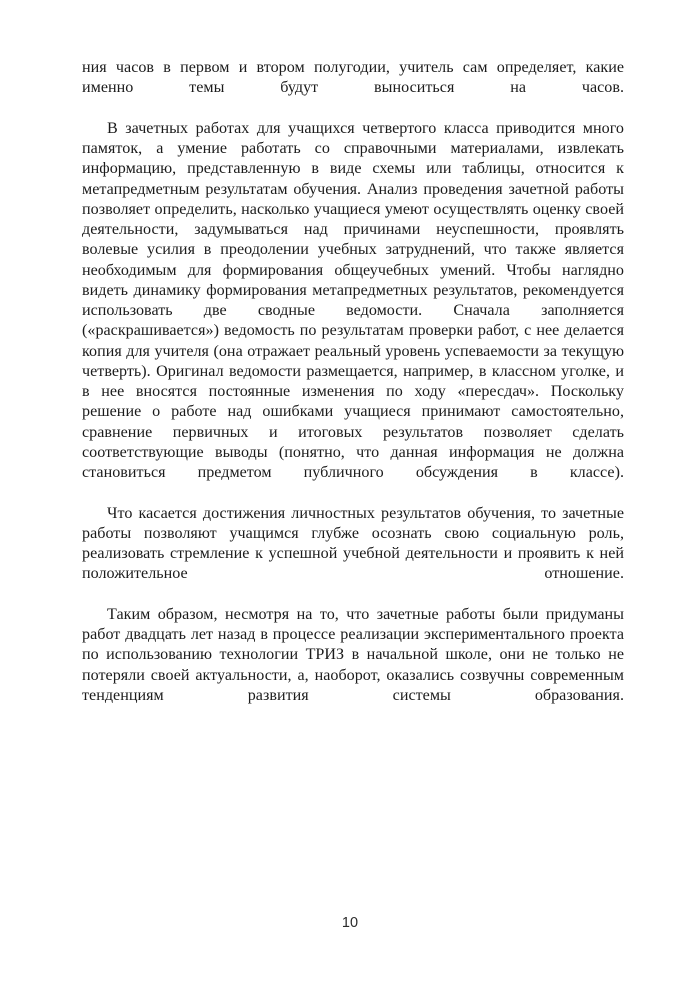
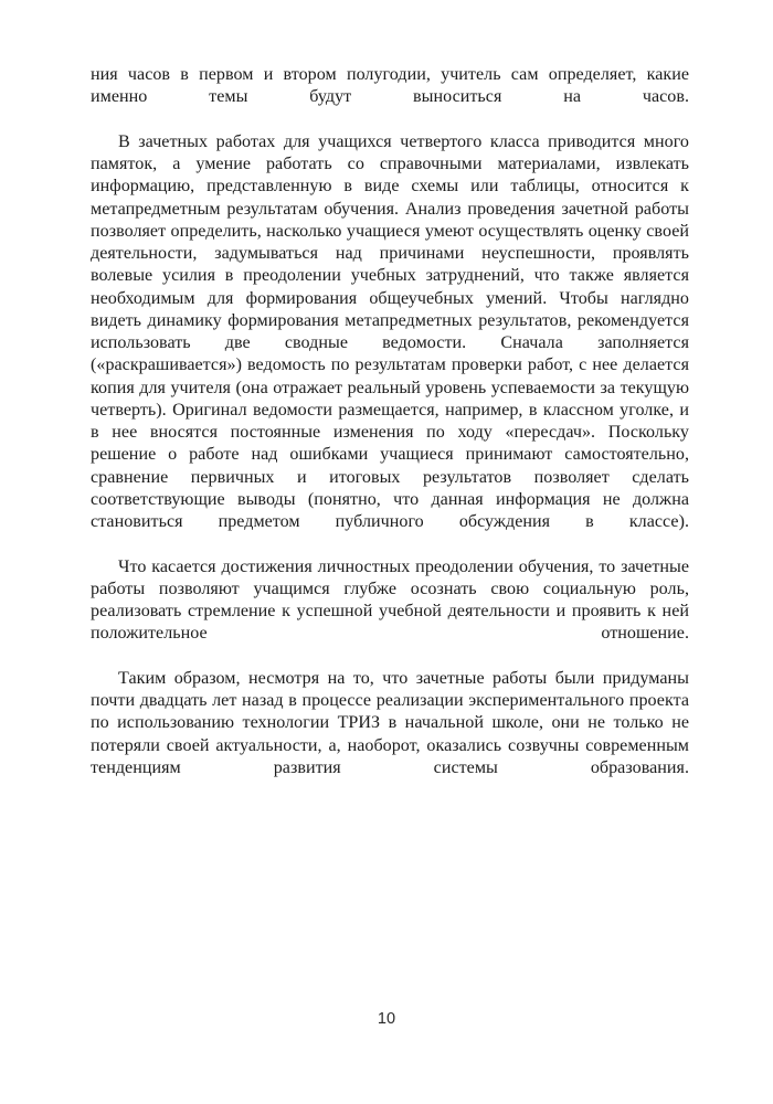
  ния часов в первом и втором полугодии, учитель сам определяет, какие именно темы будут выноситься на часов.
  В зачетных работах для учащихся четвертого класса приводится много памяток, а умение работать со справочными материалами, извлекать информацию, представленную в виде схемы или таблицы, относится к метапредметным результатам обучения. Анализ проведения зачетной работы позволяет определить, насколько учащиеся умеют осуществлять оценку своей деятельности, задумываться над причинами неуспешности, проявлять волевые усилия в преодолении учебных затруднений, что также является необходимым для формирования общеучебных умений. Чтобы наглядно видеть динамику формирования метапредметных результатов, рекомендуется использовать две сводные ведомости. Сначала заполняется («раскрашивается») ведомость по результатам проверки работ, с нее делается копия для учителя (она отражает реальный уровень успеваемости за текущую четверть). Оригинал ведомости размещается, например, в классном уголке, и в нее вносятся постоянные изменения по ходу «пересдач». Поскольку решение о работе над ошибками учащиеся принимают самостоятельно, сравнение первичных и итоговых результатов позволяет сделать соответствующие выводы (понятно, что данная информация не должна становиться предметом публичного обсуждения в классе).
- Что касается достижения личностных результатов обучения, то зачетные работы позволяют учащимся глубже осознать свою социальную роль, реализовать стремление к успешной учебной деятельности и проявить к ней положительное отношение.
+ Что касается достижения личностных преодолении обучения, то зачетные работы позволяют учащимся глубже осознать свою социальную роль, реализовать стремление к успешной учебной деятельности и проявить к ней положительное отношение.
- Таким образом, несмотря на то, что зачетные работы были придуманы работ двадцать лет назад в процессе реализации экспериментального проекта по использованию технологии ТРИЗ в начальной школе, они не только не потеряли своей актуальности, а, наоборот, оказались созвучны современным тенденциям развития системы образования.
+ Таким образом, несмотря на то, что зачетные работы были придуманы почти двадцать лет назад в процессе реализации экспериментального проекта по использованию технологии ТРИЗ в начальной школе, они не только не потеряли своей актуальности, а, наоборот, оказались созвучны современным тенденциям развития системы образования.
  10
